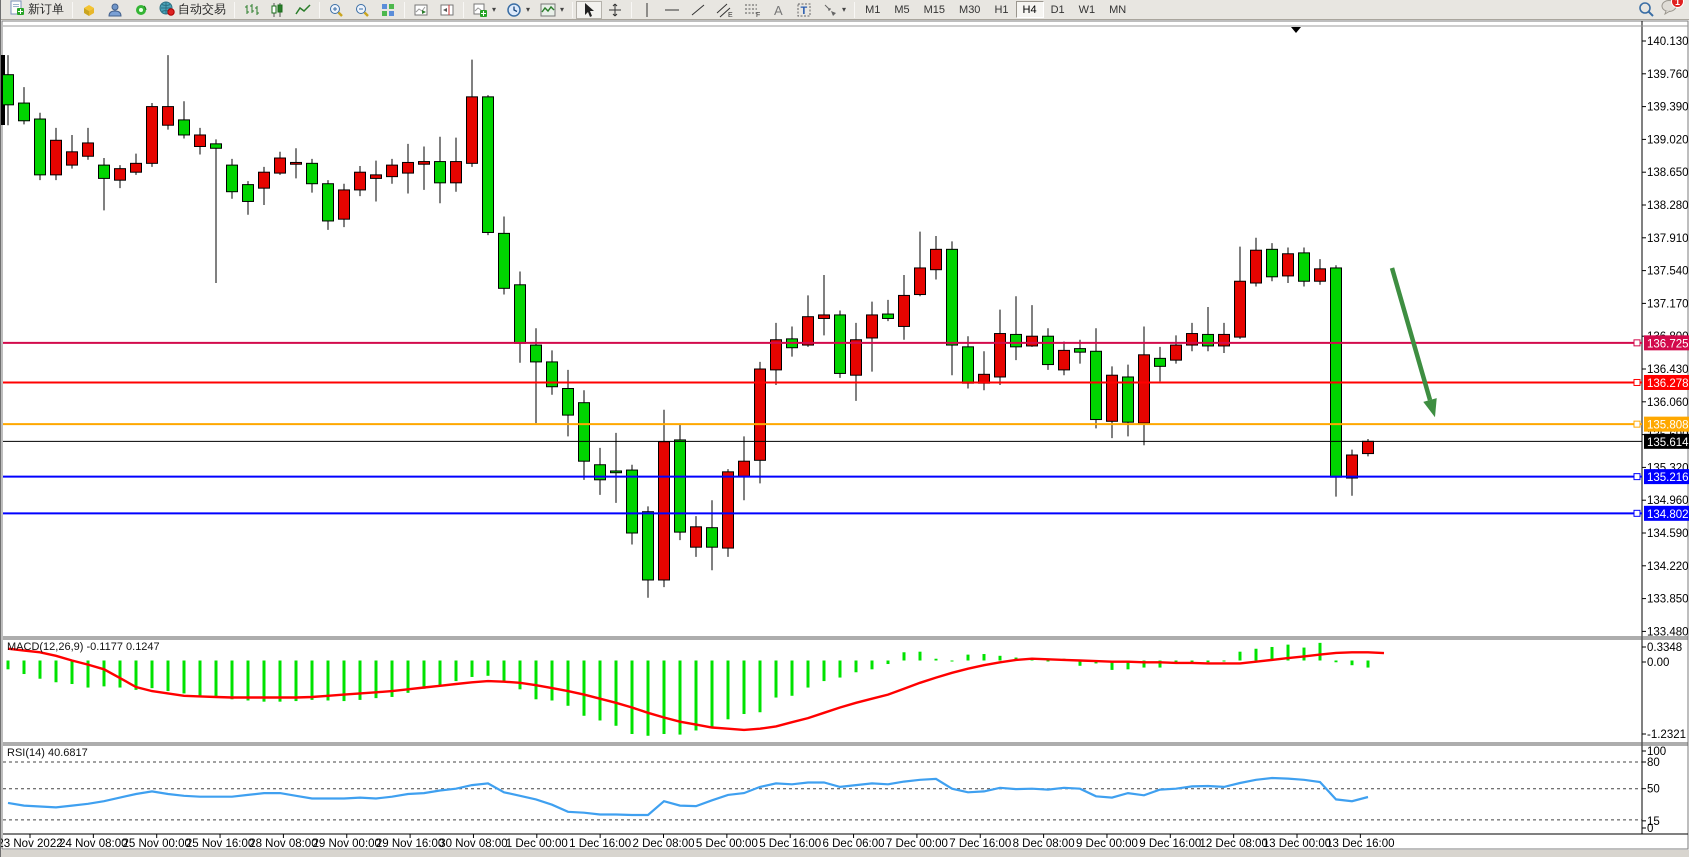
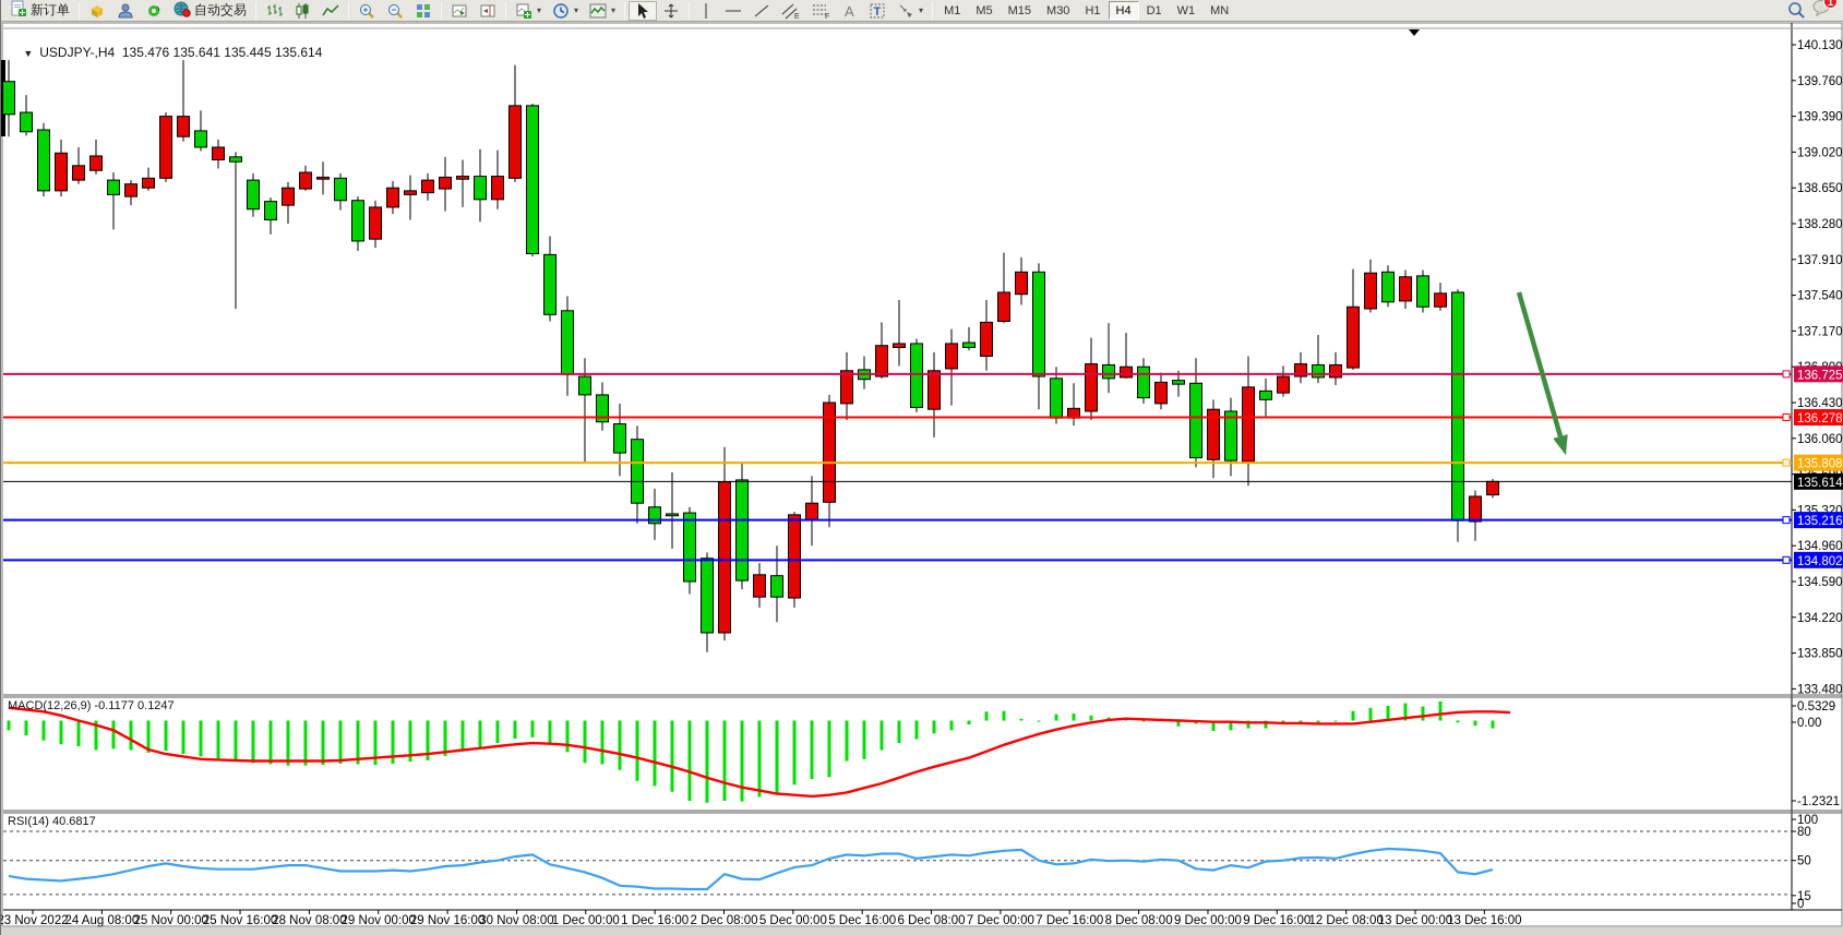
  新订单
  自动交易
  ▾
  ▾
  ▾
  A
  T
  ▾
  M1
  M5
  M15
  M30
  H1
  H4
  D1
  W1
  MN
  1
  140.130
  139.760
  139.390
  139.020
  138.650
  138.280
  137.910
  137.540
  137.170
  136.430
  136.060
  135.320
  134.960
  134.590
  134.220
  133.850
  133.480
  136.725
  136.278
  135.808
  135.216
  134.802
  135.614
- 0.3348
+ 0.5329
  0.00
  -1.2321
  100
  80
  50
  15
  0
  23 Nov 2022
- 24 Nov 08:00
+ 24 Aug 08:00
  25 Nov 00:00
  25 Nov 16:00
  28 Nov 08:00
  29 Nov 00:00
  29 Nov 16:00
  30 Nov 08:00
  1 Dec 00:00
  1 Dec 16:00
  2 Dec 08:00
  5 Dec 00:00
  5 Dec 16:00
- 6 Dec 06:00
+ 6 Dec 08:00
  7 Dec 00:00
  7 Dec 16:00
  8 Dec 08:00
  9 Dec 00:00
  9 Dec 16:00
  12 Dec 08:00
  13 Dec 00:00
  13 Dec 16:00
+ ▼ USDJPY-,H4 135.476 135.641 135.445 135.614
  MACD(12,26,9) -0.1177 0.1247
  RSI(14) 40.6817
